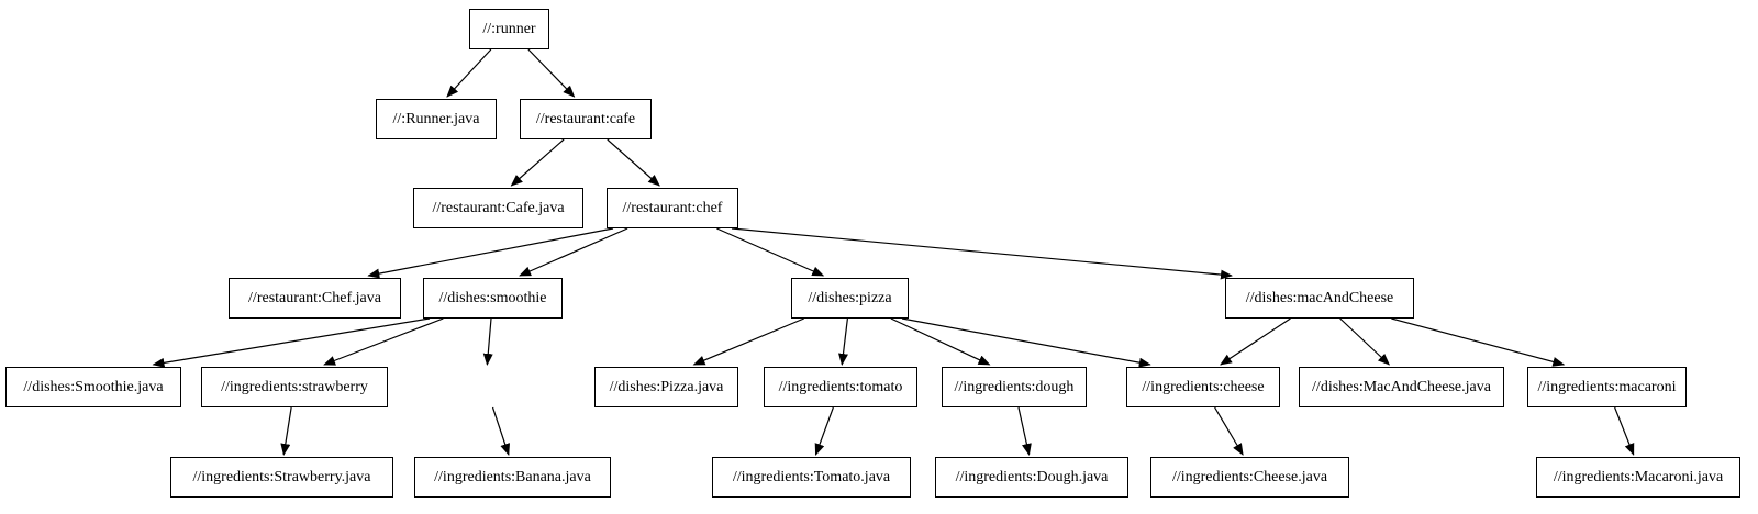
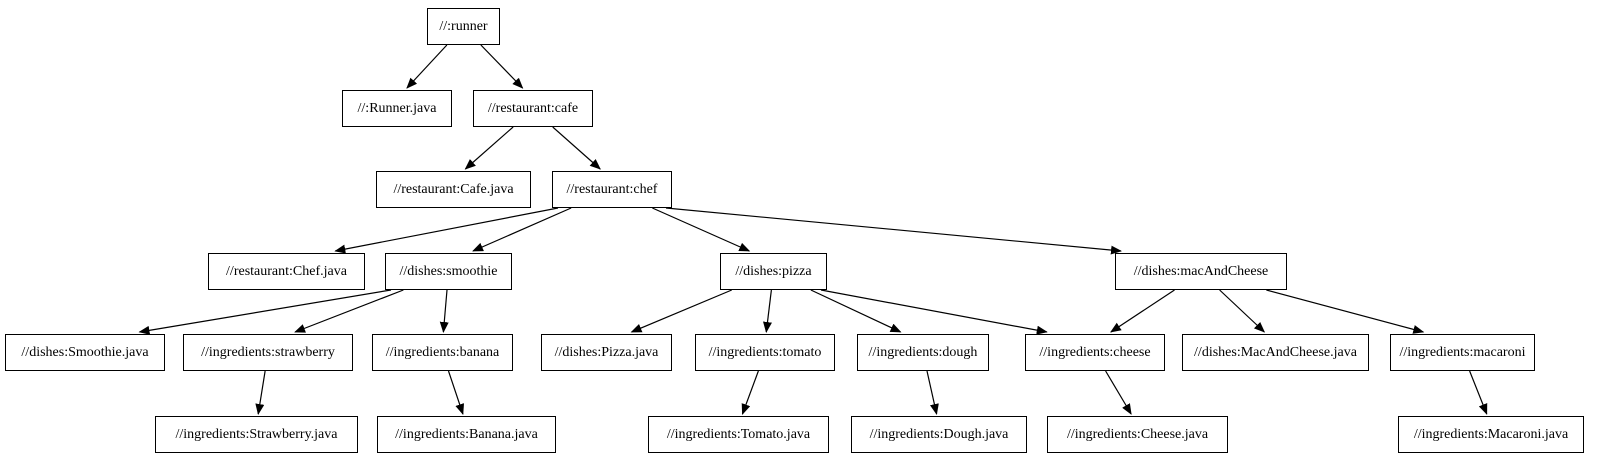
  //:runner
  //:Runner.java
  //restaurant:cafe
  //restaurant:Cafe.java
  //restaurant:chef
  //restaurant:Chef.java
  //dishes:smoothie
  //dishes:pizza
  //dishes:macAndCheese
  //dishes:Smoothie.java
  //ingredients:strawberry
+ //ingredients:banana
  //dishes:Pizza.java
  //ingredients:tomato
  //ingredients:dough
  //ingredients:cheese
  //dishes:MacAndCheese.java
  //ingredients:macaroni
  //ingredients:Strawberry.java
  //ingredients:Banana.java
  //ingredients:Tomato.java
  //ingredients:Dough.java
  //ingredients:Cheese.java
  //ingredients:Macaroni.java
